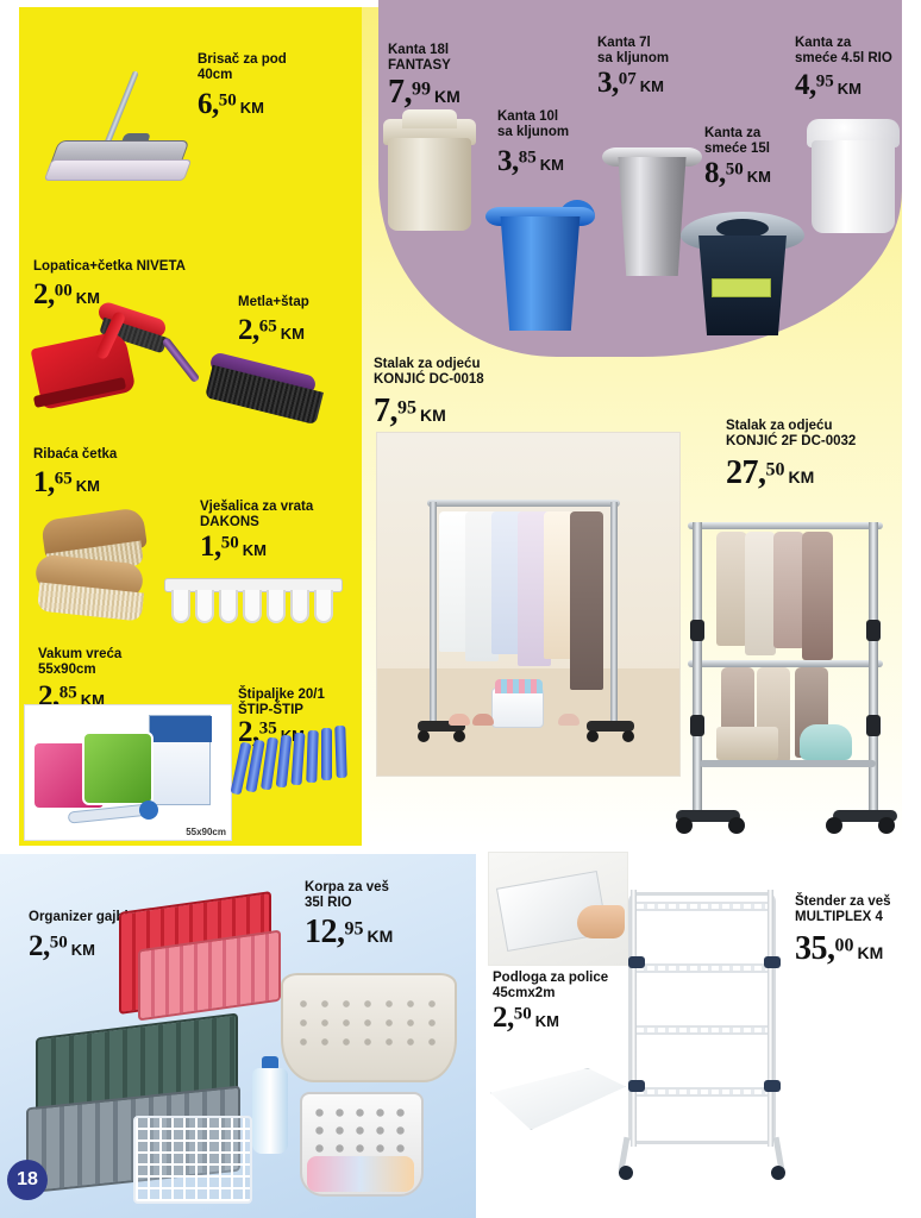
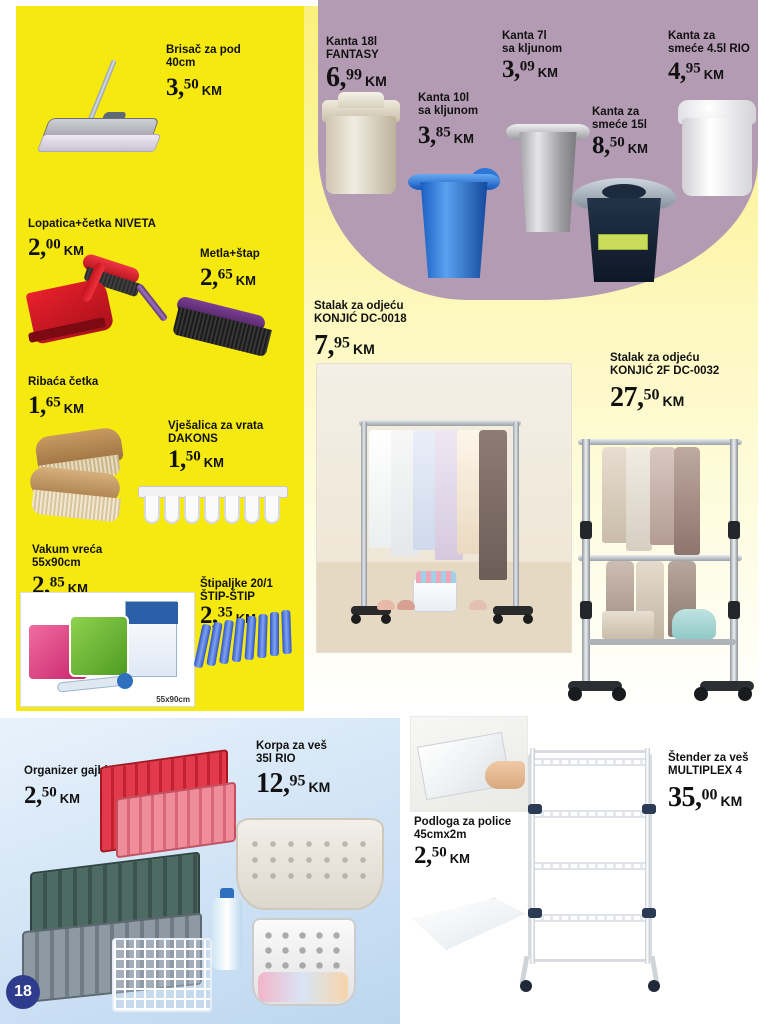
  Brisač za pod
  40cm
- 6,50 KM
+ 3,50 KM
  Lopatica+četka NIVETA
  2,00 KM
  Metla+štap
  2,65 KM
  Ribaća četka
  1,65 KM
  Vješalica za vrata
  DAKONS
  1,50 KM
  Vakum vreća
  55x90cm
  2,85 KM
  55x90cm
  Štipaljke 20/1
  ŠTIP-ŠTIP
  Kanta 18l
  FANTASY
- 7,99 KM
+ 6,99 KM
  Kanta 10l
  sa kljunom
  3,85 KM
  Kanta 7l
  sa kljunom
- 3,07 KM
+ 3,09 KM
  Kanta za
  smeće 15l
  8,50 KM
  Kanta za
  smeće 4.5l RIO
  4,95 KM
  Stalak za odjeću
  KONJIĆ DC-0018
  7,95 KM
  Stalak za odjeću
  KONJIĆ 2F DC-0032
  27,50 KM
  Organizer gaj
  2,50 KM
  Korpa za veš
  35l RIO
  12,95 KM
  Podloga za police
  45cmx2m
  2,50 KM
  Štender za veš
  MULTIPLEX 4
  35,00 KM
  18
